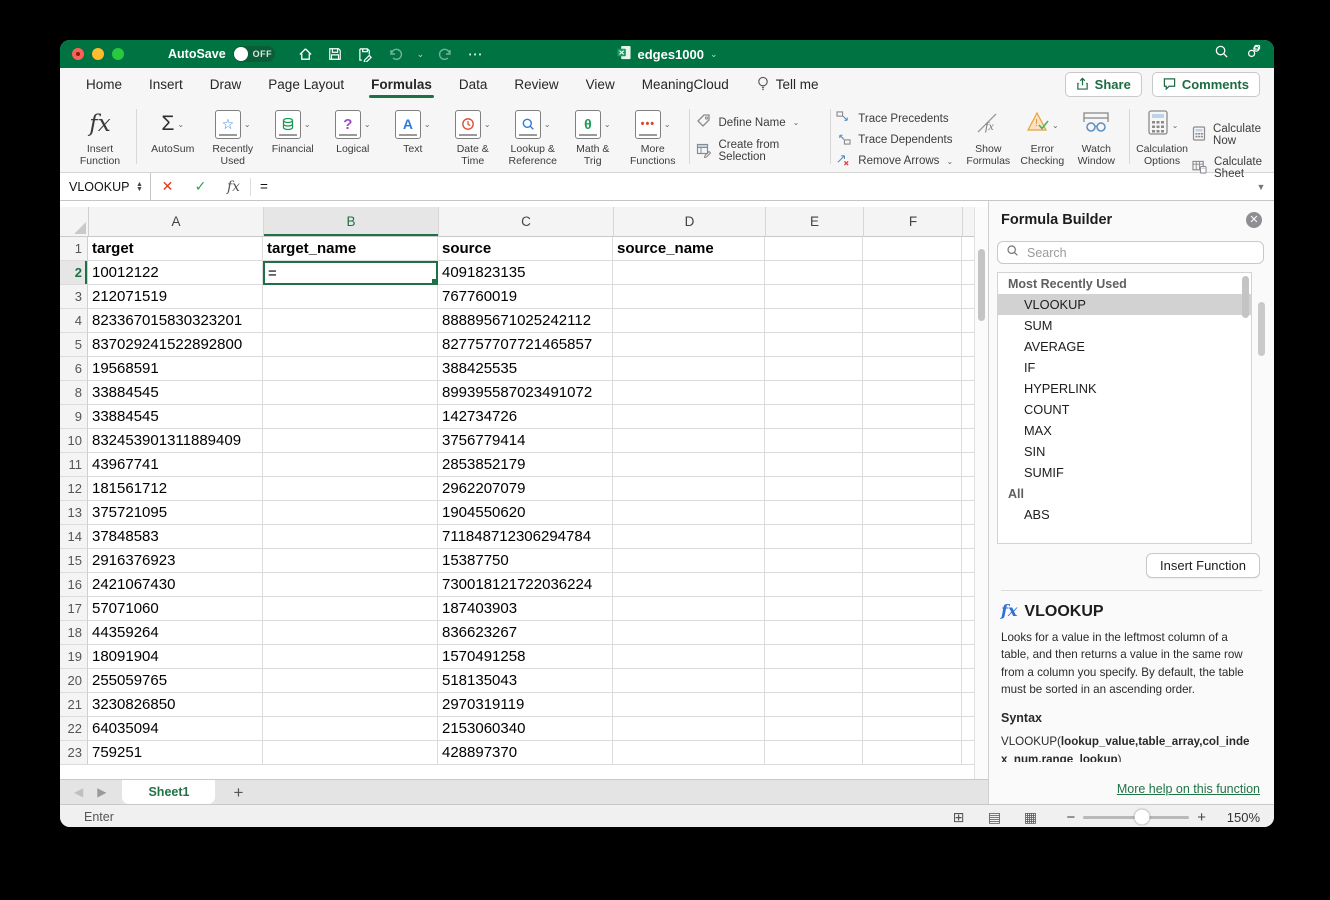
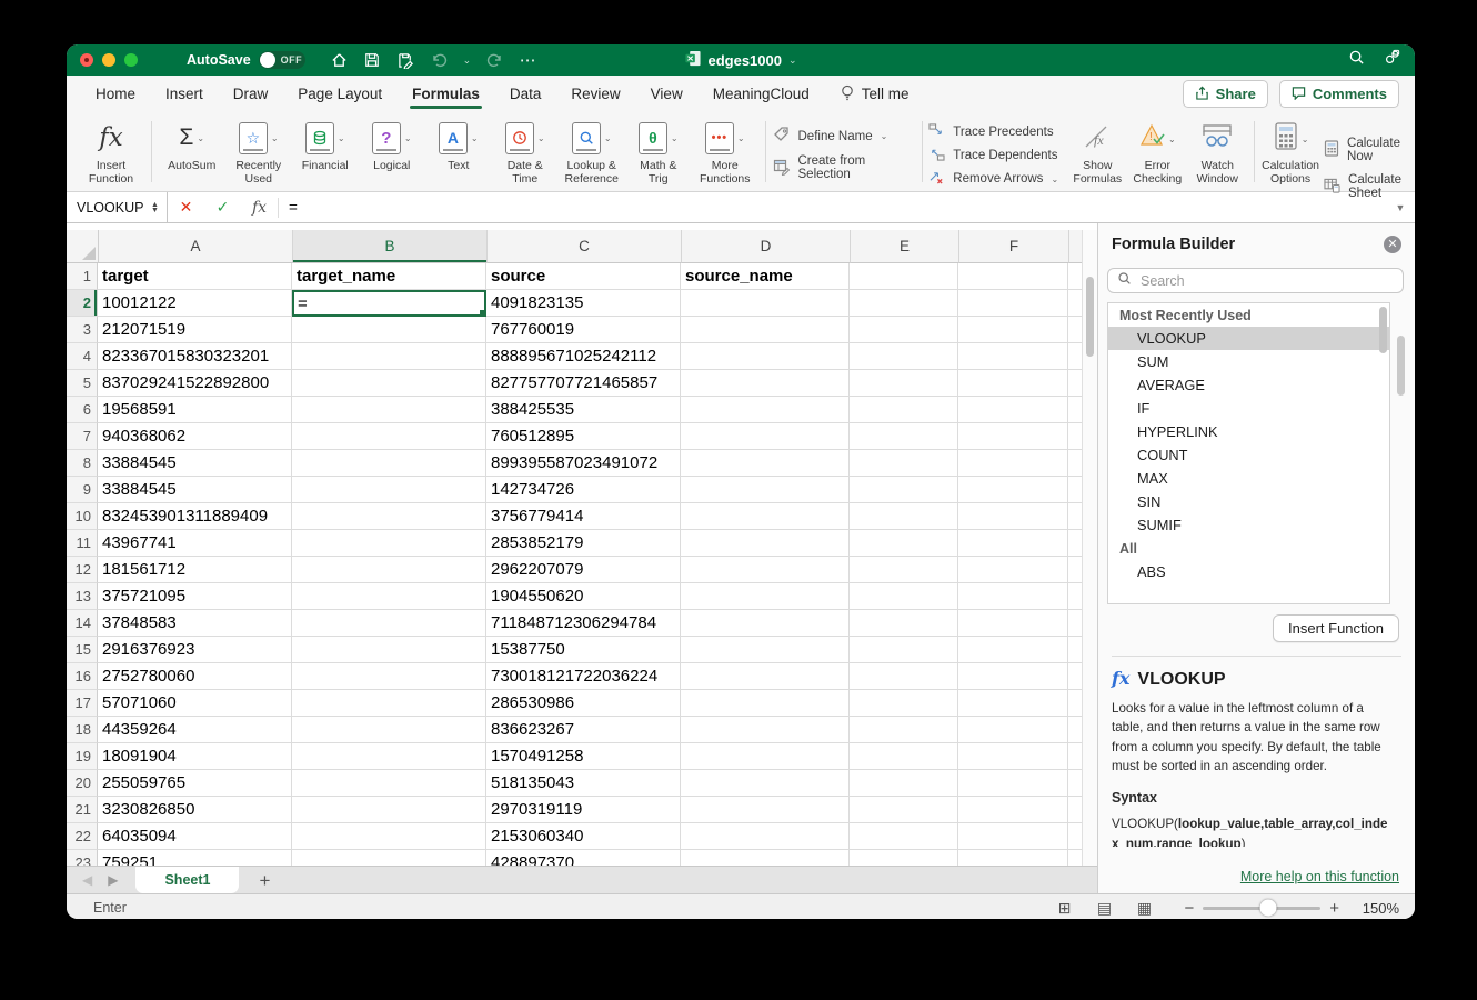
  AutoSave
  OFF
  ⌄
  ⋯
  edges1000
  ⌄
  Home
  Insert
  Draw
  Page Layout
  Formulas
  Data
  Review
  View
  MeaningCloud
  Tell me
  Share
  Comments
  fx
  Insert
  Function
  Σ
  ⌄
  AutoSum
  ☆
  ⌄
  Recently
  Used
  ⌄
  Financial
  ?
  ⌄
  Logical
  A
  ⌄
  Text
  ⌄
  Date &
  Time
  ⌄
  Lookup &
  Reference
  θ
  ⌄
  Math &
  Trig
  •••
  ⌄
  More
  Functions
  Define Name
  ⌄
  Create from Selection
  Trace Precedents
  Trace Dependents
  Remove Arrows
  ⌄
  fx
  Show
  Formulas
  !
  ⌄
  Error
  Checking
  Watch
  Window
  ⌄
  Calculation
  Options
  Calculate Now
  Calculate Sheet
  VLOOKUP
  ✕
  ✓
  fx
  =
  ▼
  A
  B
  C
  D
  E
  F
  1
  target
  target_name
  source
  source_name
  2
  10012122
  =
  4091823135
  3
  212071519
  767760019
  4
  823367015830323201
  888895671025242112
  5
  837029241522892800
  827757707721465857
  6
  19568591
  388425535
+ 7
+ 940368062
+ 760512895
  8
  33884545
  899395587023491072
  9
  33884545
  142734726
  10
  832453901311889409
  3756779414
  11
  43967741
  2853852179
  12
  181561712
  2962207079
  13
  375721095
  1904550620
  14
  37848583
  711848712306294784
  15
  2916376923
  15387750
  16
- 2421067430
+ 2752780060
  730018121722036224
  17
  57071060
- 187403903
+ 286530986
  18
  44359264
  836623267
  19
  18091904
  1570491258
  20
  255059765
  518135043
  21
  3230826850
  2970319119
  22
  64035094
  2153060340
  23
  759251
  428897370
  ◀
  ▶
  Sheet1
  +
  Formula Builder
  ✕
  Search
  Most Recently Used
  VLOOKUP
  SUM
  AVERAGE
  IF
  HYPERLINK
  COUNT
  MAX
  SIN
  SUMIF
  All
  ABS
  Insert Function
  fx
  VLOOKUP
  Looks for a value in the leftmost column of a table, and then returns a value in the same row from a column you specify. By default, the table must be sorted in an ascending order.
  Syntax
  VLOOKUP(lookup_value,table_array,col_index_num,range_lookup)
  More help on this function
  Enter
  ⊞
  ▤
  ▦
  −
  +
  150%
